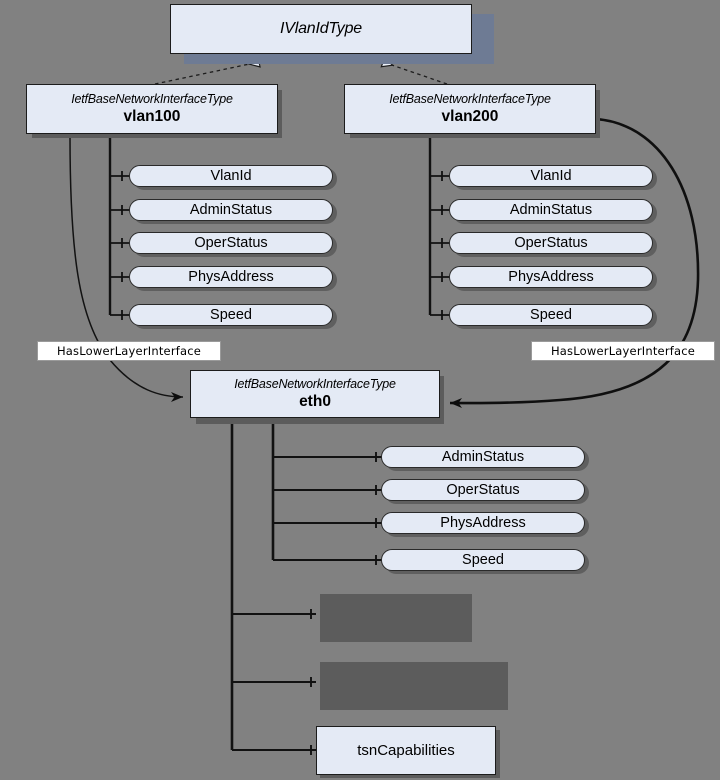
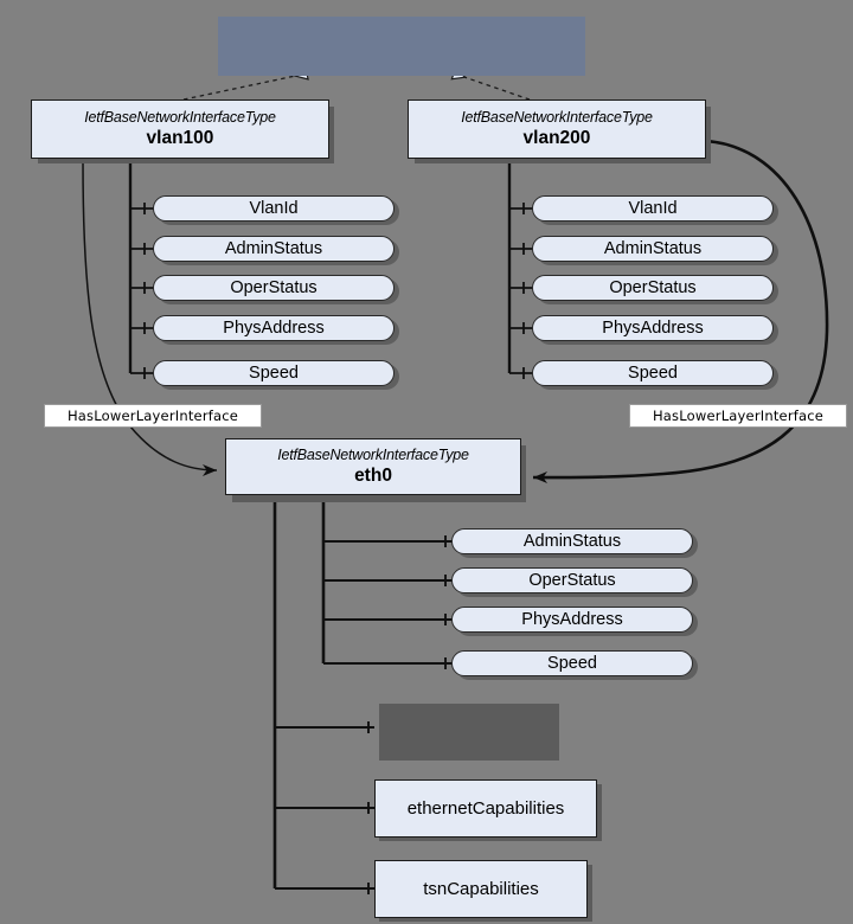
- IVlanIdType
  IetfBaseNetworkInterfaceType
  vlan100
  IetfBaseNetworkInterfaceType
  vlan200
  IetfBaseNetworkInterfaceType
  eth0
+ ethernetCapabilities
  tsnCapabilities
  VlanId
  AdminStatus
  OperStatus
  PhysAddress
  Speed
  VlanId
  AdminStatus
  OperStatus
  PhysAddress
  Speed
  AdminStatus
  OperStatus
  PhysAddress
  Speed
  HasLowerLayerInterface
  HasLowerLayerInterface
